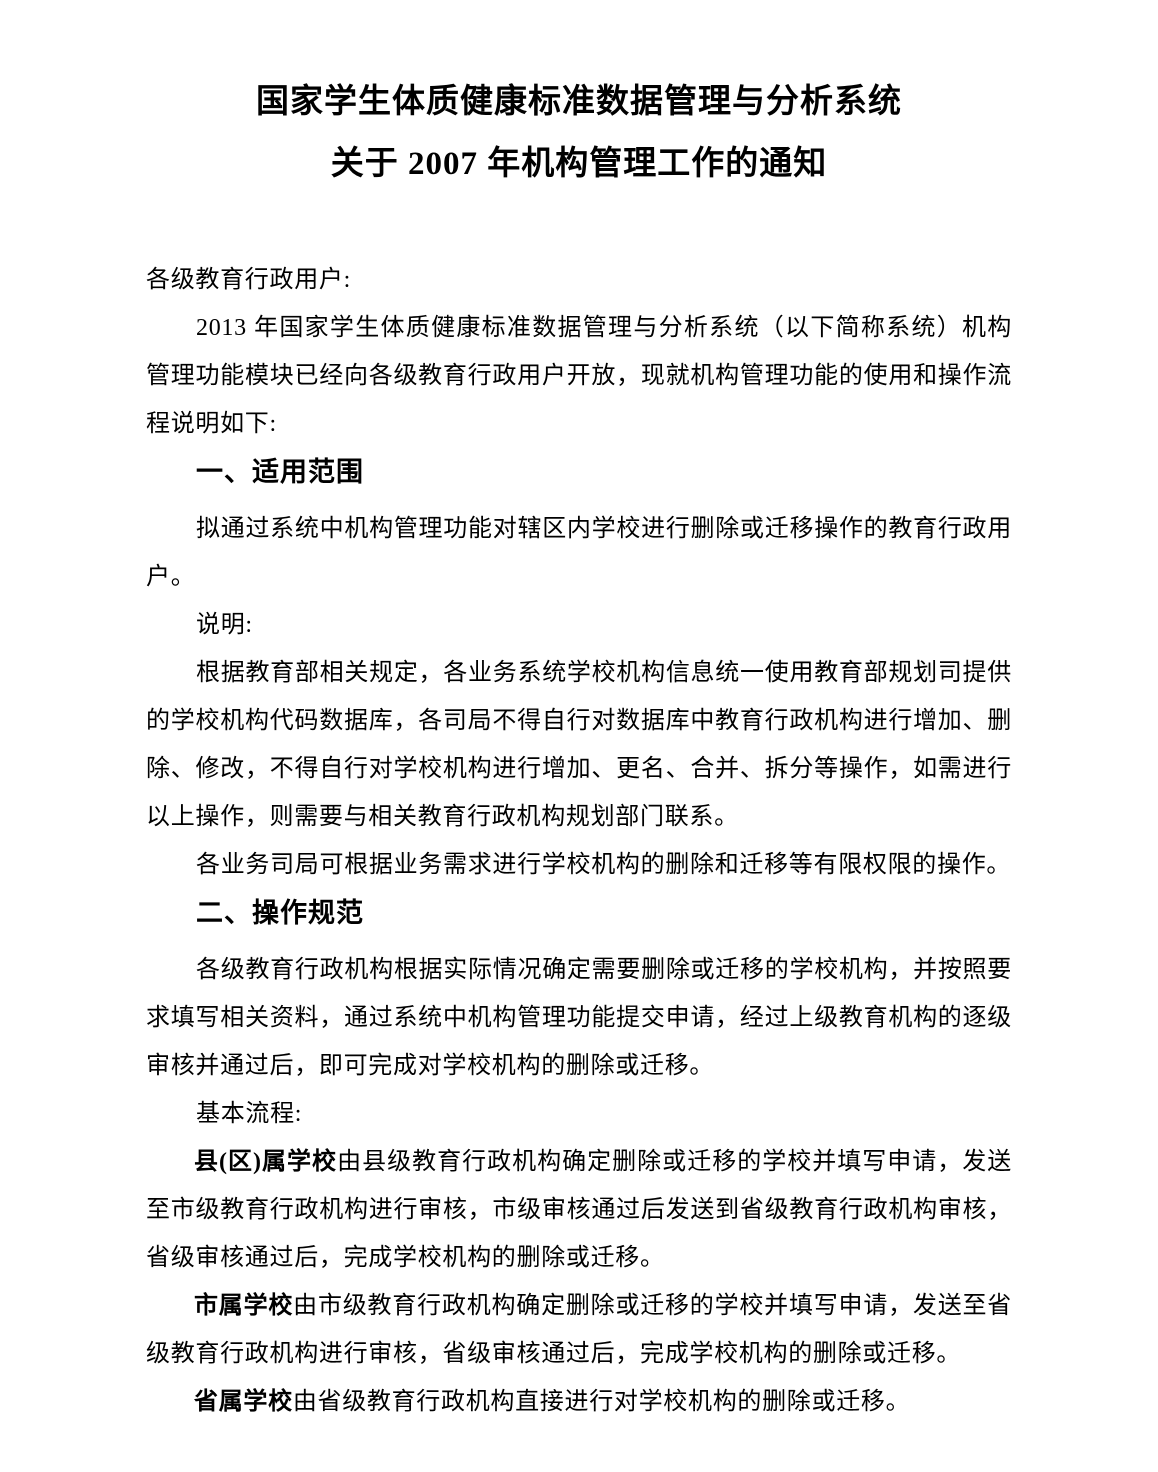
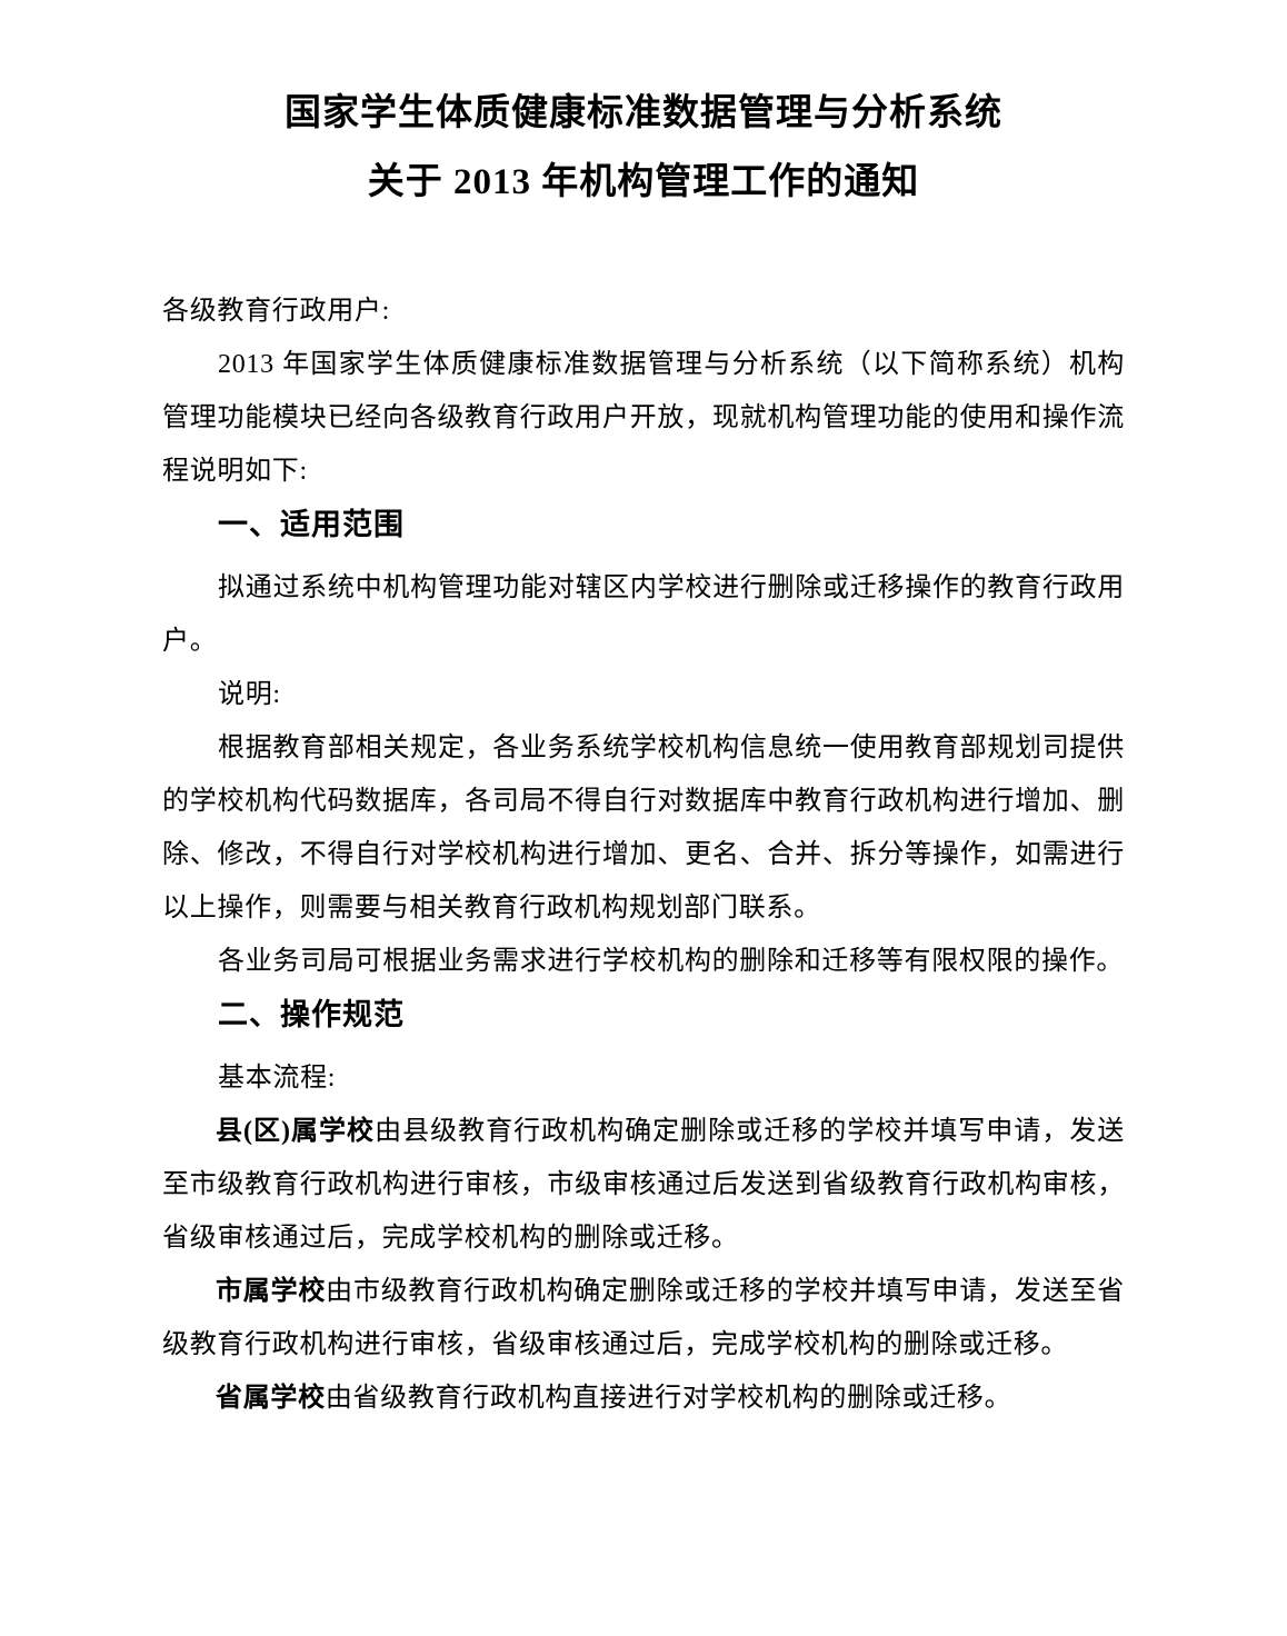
  国家学生体质健康标准数据管理与分析系统
- 关于 2007 年机构管理工作的通知
+ 关于 2013 年机构管理工作的通知
  各级教育行政用户:
  2013 年国家学生体质健康标准数据管理与分析系统（以下简称系统）机构管理功能模块已经向各级教育行政用户开放，现就机构管理功能的使用和操作流程说明如下:
  一、适用范围
  拟通过系统中机构管理功能对辖区内学校进行删除或迁移操作的教育行政用户。
  说明:
  根据教育部相关规定，各业务系统学校机构信息统一使用教育部规划司提供的学校机构代码数据库，各司局不得自行对数据库中教育行政机构进行增加、删除、修改，不得自行对学校机构进行增加、更名、合并、拆分等操作，如需进行以上操作，则需要与相关教育行政机构规划部门联系。
  各业务司局可根据业务需求进行学校机构的删除和迁移等有限权限的操作。
  二、操作规范
- 各级教育行政机构根据实际情况确定需要删除或迁移的学校机构，并按照要求填写相关资料，通过系统中机构管理功能提交申请，经过上级教育机构的逐级审核并通过后，即可完成对学校机构的删除或迁移。
  基本流程:
  县(区)属学校由县级教育行政机构确定删除或迁移的学校并填写申请，发送至市级教育行政机构进行审核，市级审核通过后发送到省级教育行政机构审核，省级审核通过后，完成学校机构的删除或迁移。
  市属学校由市级教育行政机构确定删除或迁移的学校并填写申请，发送至省级教育行政机构进行审核，省级审核通过后，完成学校机构的删除或迁移。
  省属学校由省级教育行政机构直接进行对学校机构的删除或迁移。
